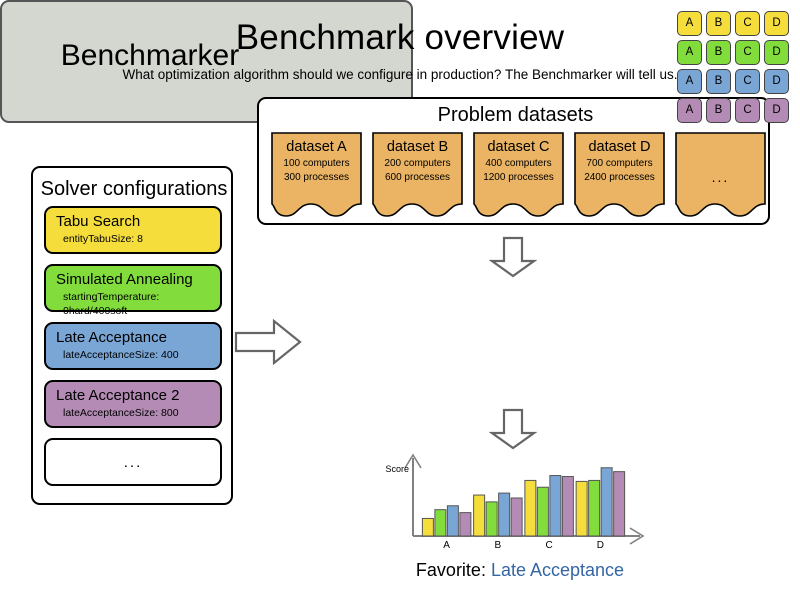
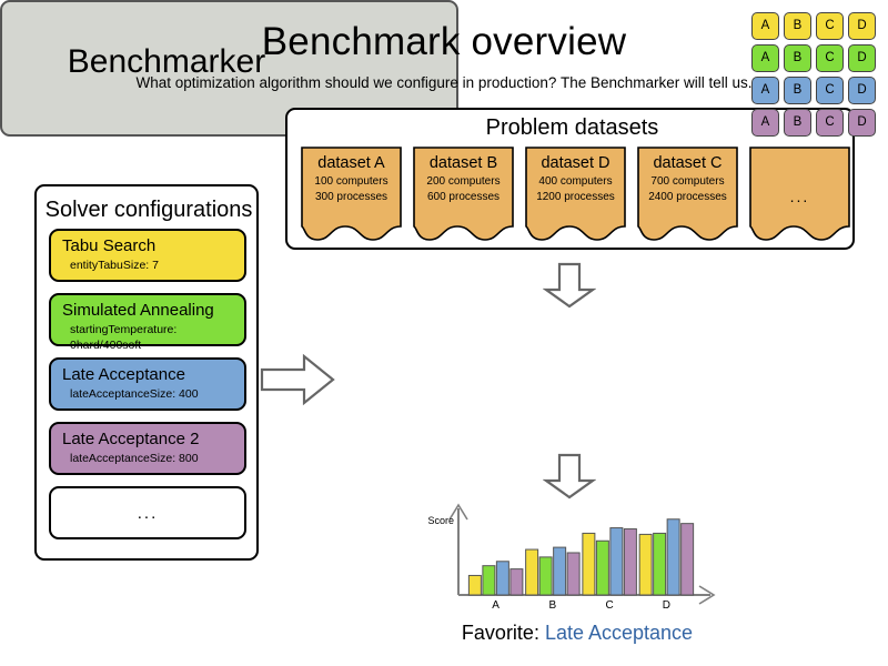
  Benchmark overview
  What optimization algorithm should we configure in production? The Benchmarker will tell us.
  Solver configurations
  Tabu Search
- entityTabuSize: 8
+ entityTabuSize: 7
  Simulated Annealing
  startingTemperature: 0hard/400soft
  Late Acceptance
  lateAcceptanceSize: 400
  Late Acceptance 2
  lateAcceptanceSize: 800
  ...
  Problem datasets
  dataset A
  100 computers
  300 processes
  dataset B
  200 computers
  600 processes
- dataset C
+ dataset D
  400 computers
  1200 processes
- dataset D
+ dataset C
  700 computers
  2400 processes
  ...
  Benchmarker
  A
  B
  C
  D
  A
  B
  C
  D
  A
  B
  C
  D
  A
  B
  C
  D
  A
  B
  C
  D
  Score
  Favorite: Late Acceptance
